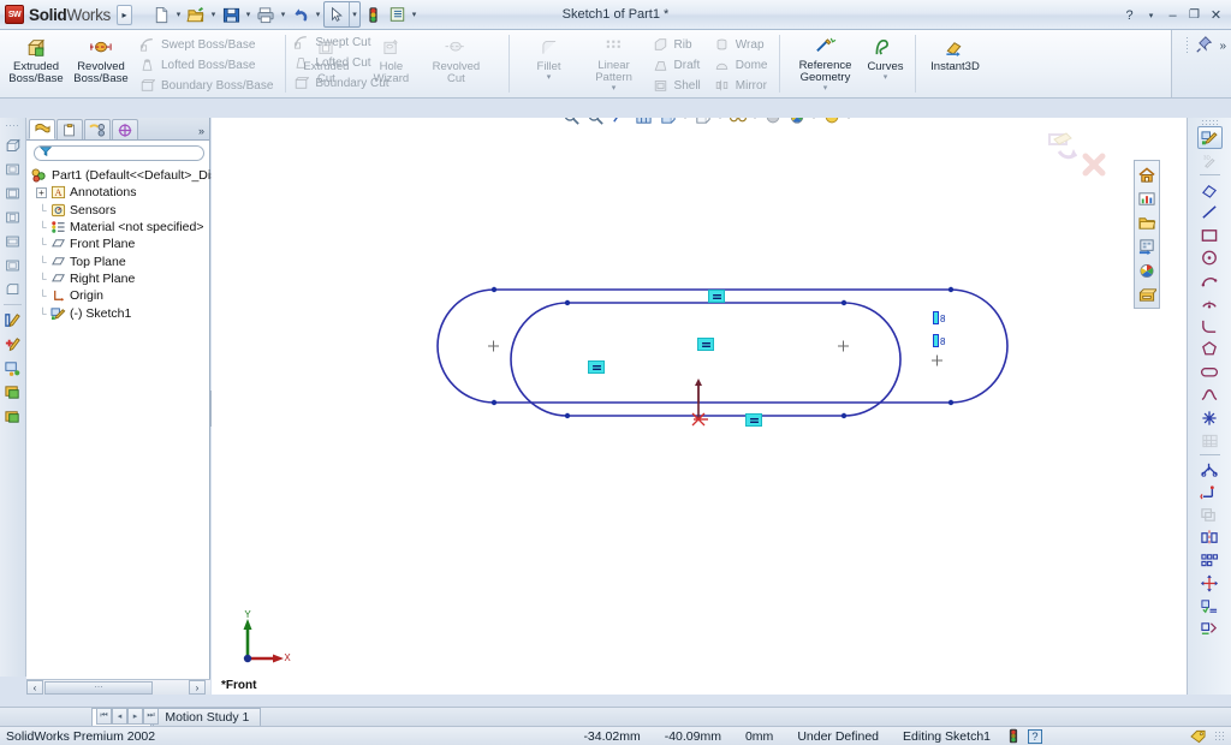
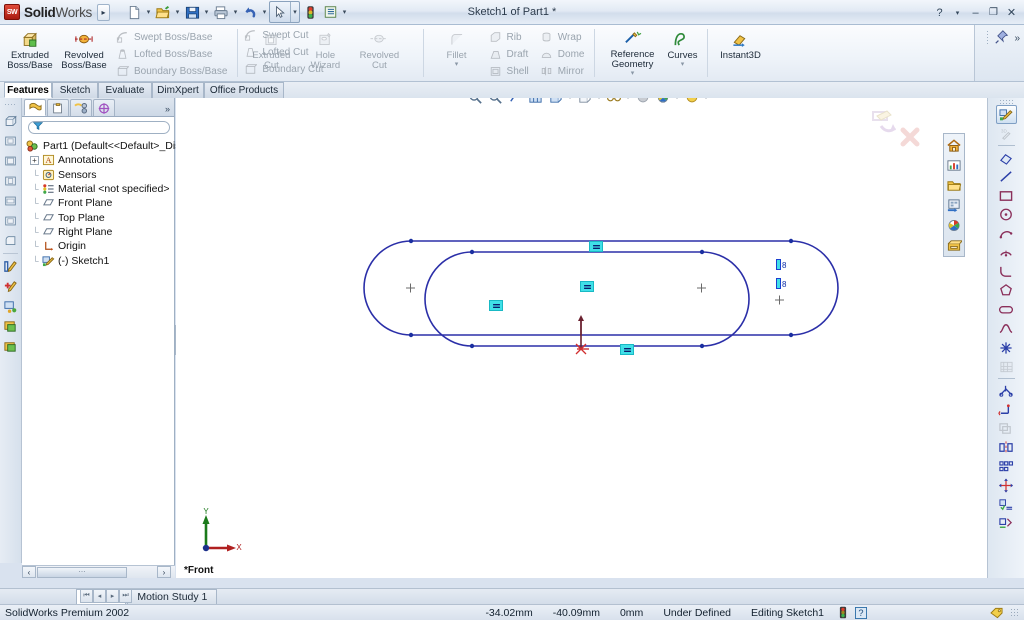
  SolidWorks
  ▸
  Sketch1 of Part1 *
  ?
  –
  ❐
  ✕
  Extruded
  Boss/Base
  Revolved
  Boss/Base
  Swept Boss/Base
  Lofted Boss/Base
  Boundary Boss/Base
  Extruded
  Cut
  Hole
  Wizard
  Revolved
  Cut
  Swept Cut
  Lofted Cut
  Boundary Cut
  Fillet
- Linear
- Pattern
  Rib
  Draft
  Shell
  Wrap
  Dome
  Mirror
  Reference
  Geometry
  Curves
  Instant3D
  »
+ Features
+ Sketch
+ Evaluate
+ DimXpert
+ Office Products
  »
  Part1 (Default<<Default>_Di
  +
  A
  Annotations
  └
  Sensors
  └
  Material <not specified>
  └
  Front Plane
  └
  Top Plane
  └
  Right Plane
  └
  Origin
  └
  (-) Sketch1
  ‹
  ›
  8
  8
  Y
  X
  *Front
  Motion Study 1
  SolidWorks Premium 2002
  -34.02mm
  -40.09mm
  0mm
  Under Defined
  Editing Sketch1
  ?
